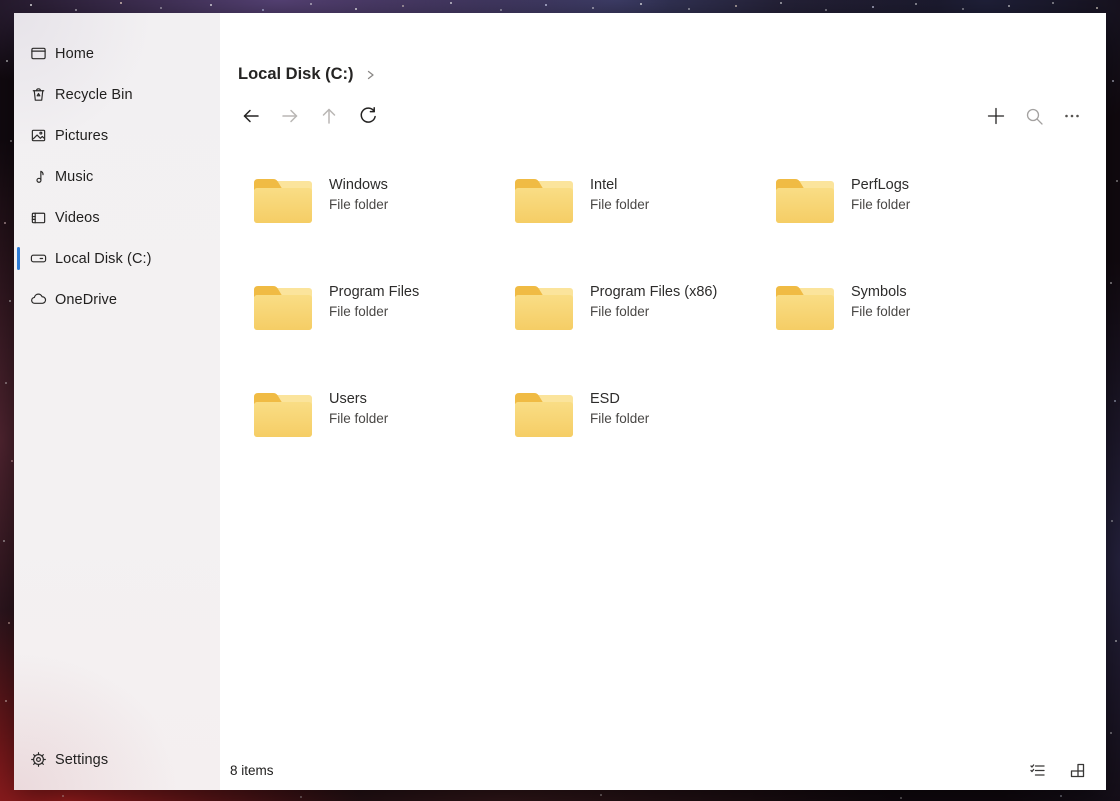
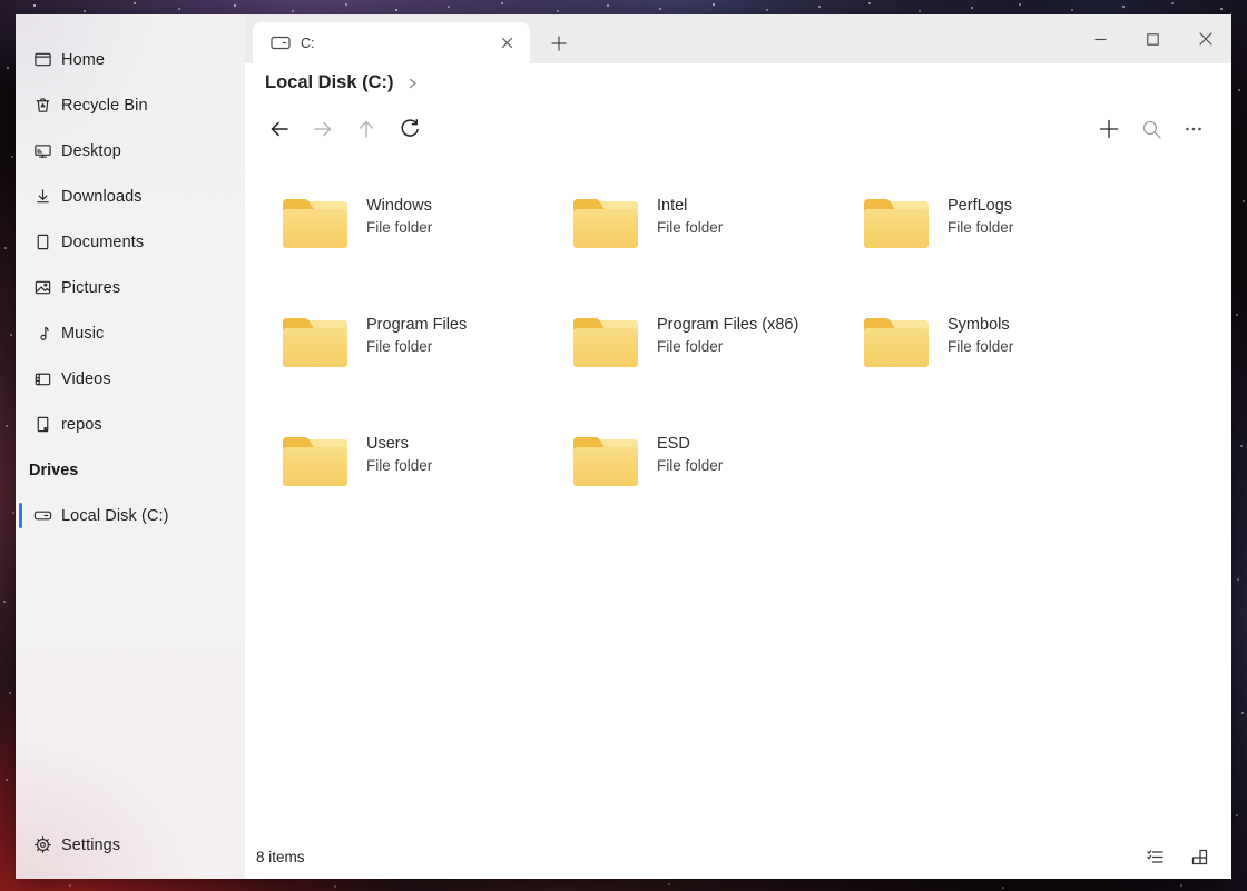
  Home
  Recycle Bin
+ Desktop
+ Downloads
+ Documents
  Pictures
  Music
  Videos
+ repos
+ Drives
  Local Disk (C:)
- OneDrive
  Settings
+ C:
  Local Disk (C:)
  Windows
  File folder
  Intel
  File folder
  PerfLogs
  File folder
  Program Files
  File folder
  Program Files (x86)
  File folder
  Symbols
  File folder
  Users
  File folder
  ESD
  File folder
  8 items
